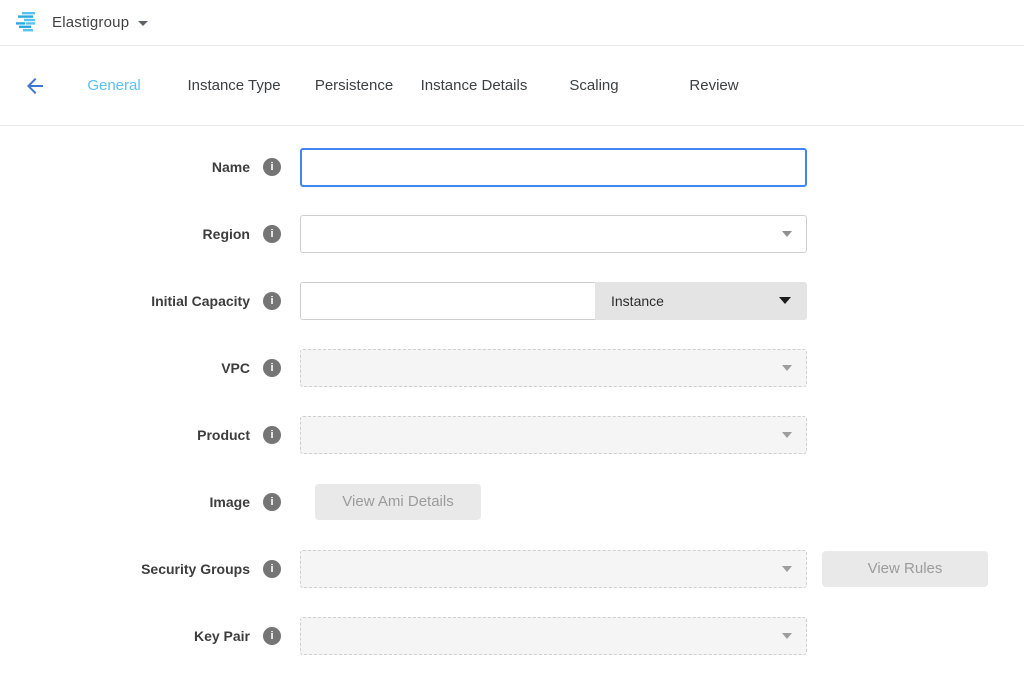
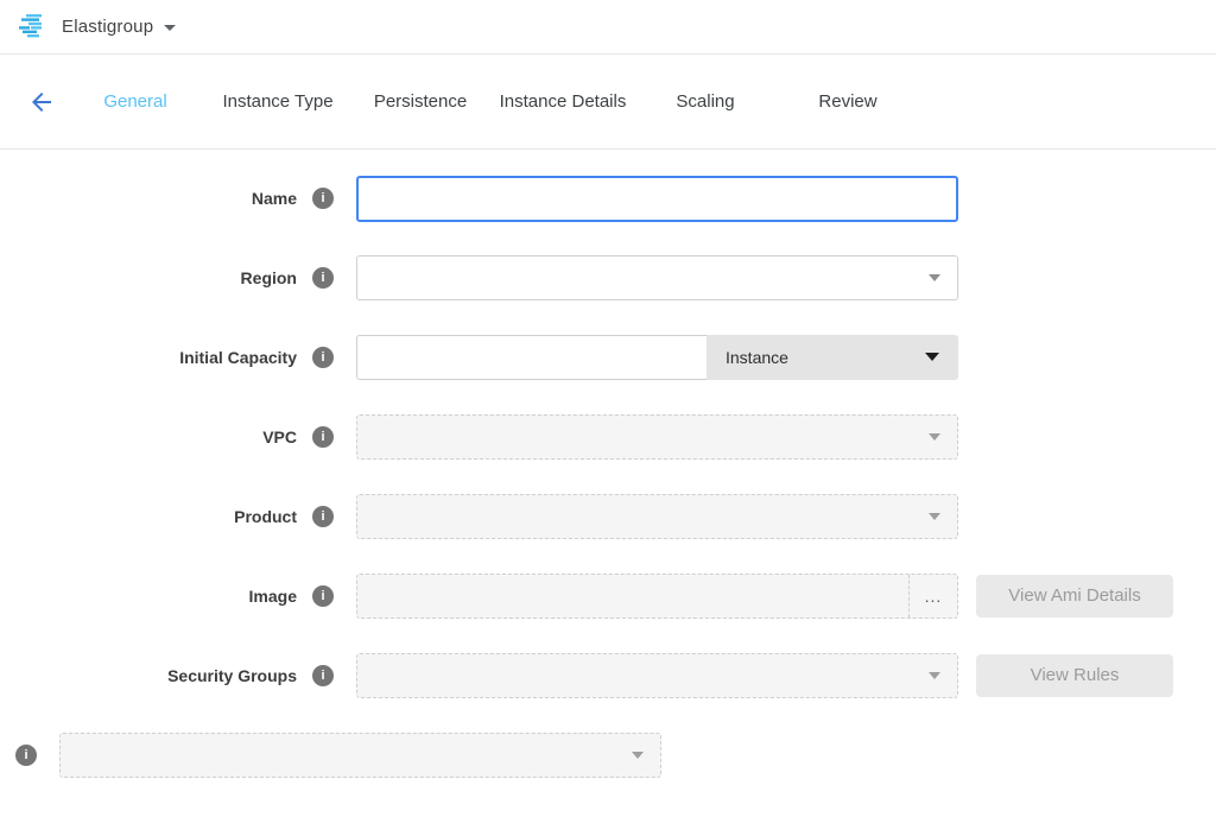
  Elastigroup
  General
  Instance Type
  Persistence
  Instance Details
  Scaling
  Review
  Name
  i
  Region
  i
  Initial Capacity
  i
  Instance
  VPC
  i
  Product
  i
  Image
  i
+ ...
  View Ami Details
  Security Groups
  i
  View Rules
- Key Pair
  i
